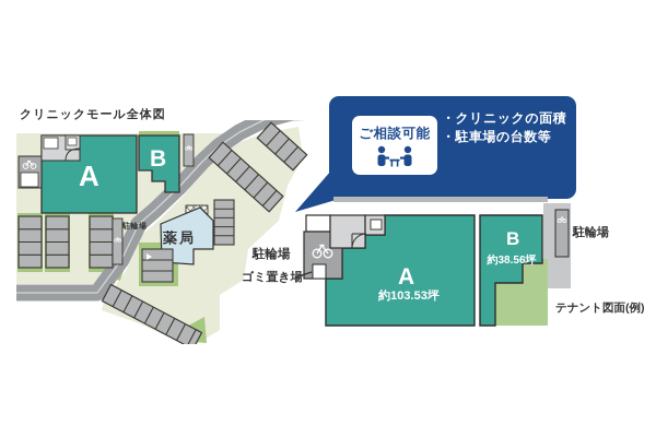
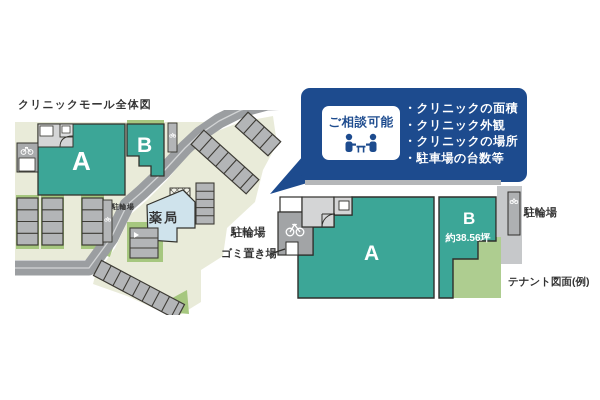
  クリニックモール全体図
  A
  B
  薬局
  ご相談可能
  ・クリニックの面積
+ ・クリニック外観
+ ・クリニックの場所
  ・駐車場の台数等
  A
- 約103.53坪
  B
  約38.56坪
  駐輪場
  ゴミ置き場
  駐輪場
  テナント図面(例)
